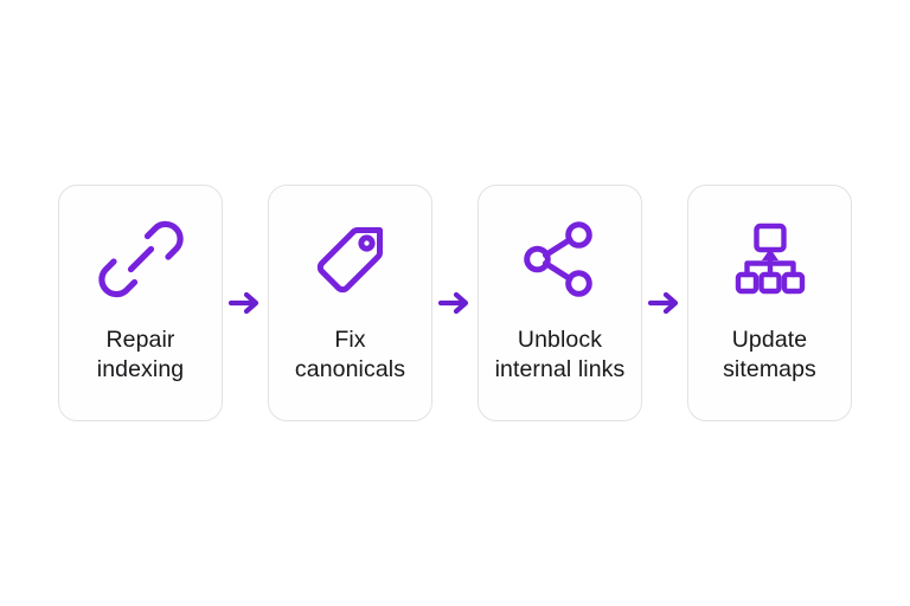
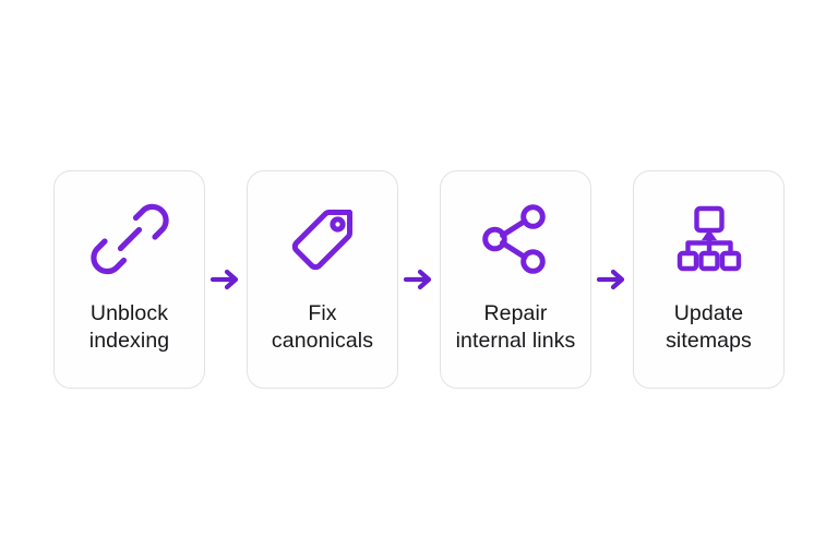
- Repair
+ Unblock
  indexing
  Fix
  canonicals
- Unblock
+ Repair
  internal links
  Update
  sitemaps
